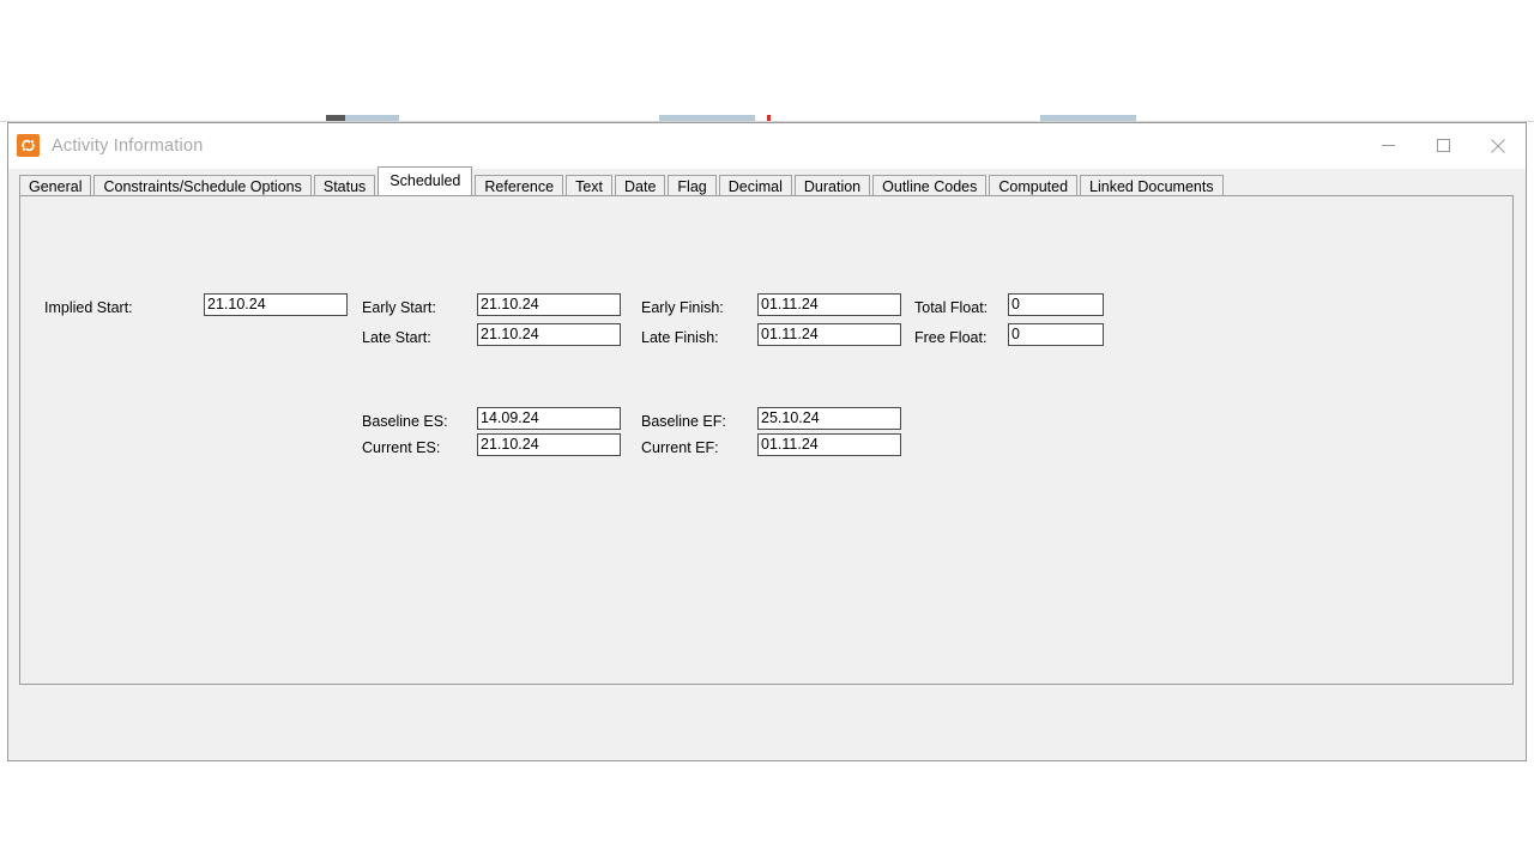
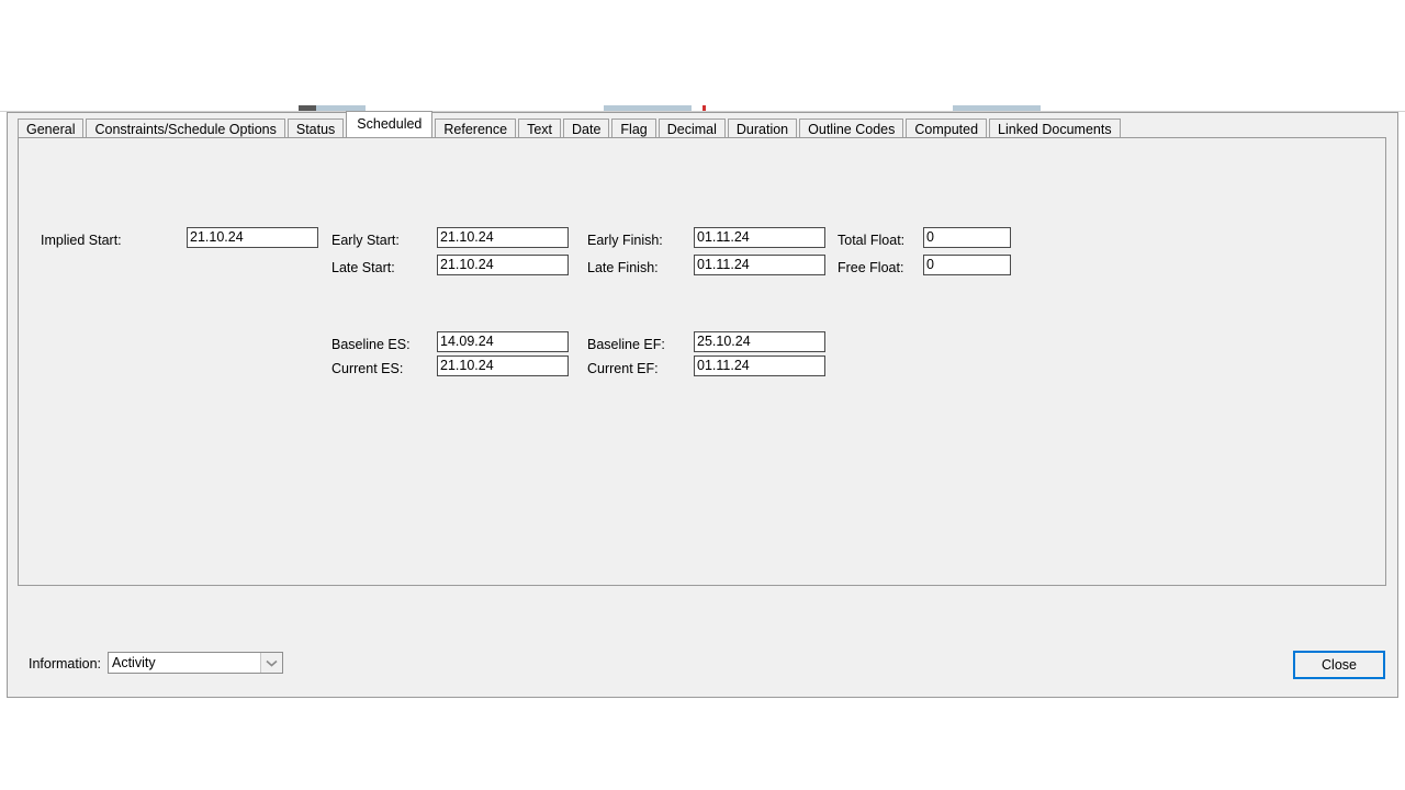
- Activity Information
  General
  Constraints/Schedule Options
  Status
  Scheduled
  Reference
  Text
  Date
  Flag
  Decimal
  Duration
  Outline Codes
  Computed
  Linked Documents
  Implied Start:
  21.10.24
  Early Start:
  21.10.24
  Early Finish:
  01.11.24
  Total Float:
  0
  Late Start:
  21.10.24
  Late Finish:
  01.11.24
  Free Float:
  0
  Baseline ES:
  14.09.24
  Baseline EF:
  25.10.24
  Current ES:
  21.10.24
  Current EF:
  01.11.24
+ Information:
+ Activity
+ Close
